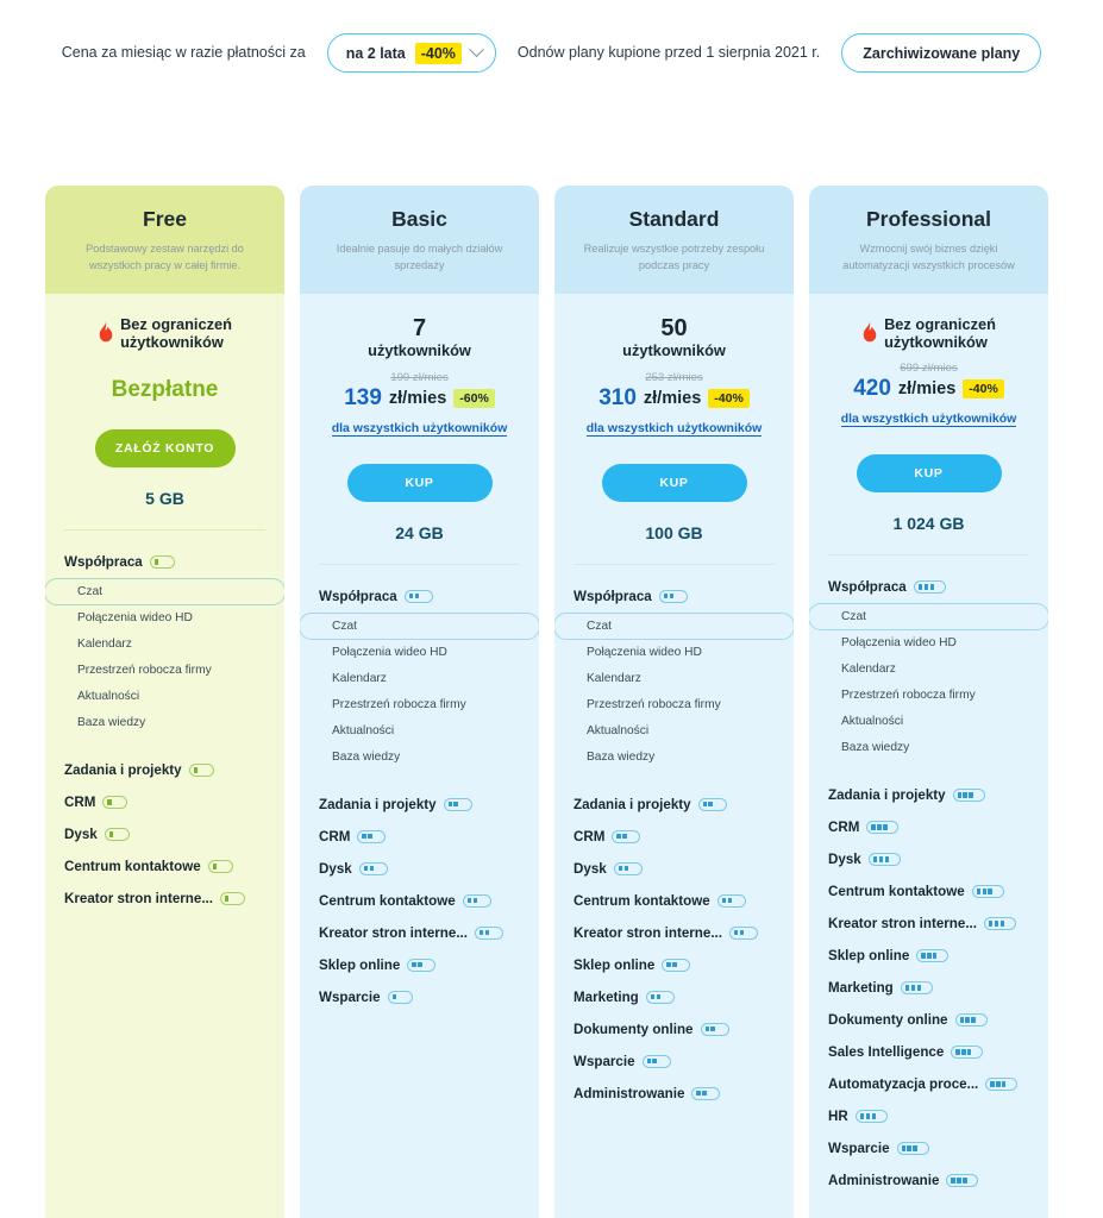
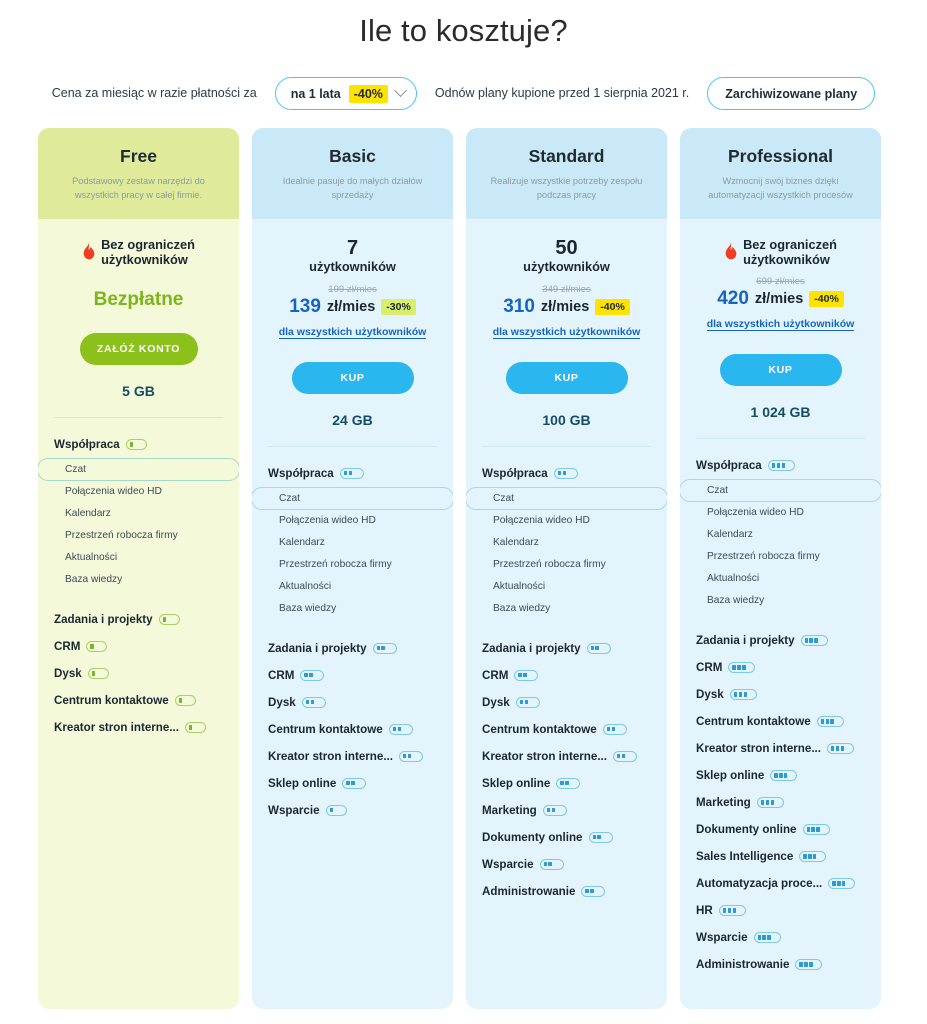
+ Ile to kosztuje?
  Cena za miesiąc w razie płatności za
- na 2 lata
+ na 1 lata
  -40%
  Odnów plany kupione przed 1 sierpnia 2021 r.
  Zarchiwizowane plany
  Free
  Podstawowy zestaw narzędzi do wszystkich pracy w całej firmie.
  Bez ograniczeń
  użytkowników
  Bezpłatne
  ZAŁÓŻ KONTO
  5 GB
  Współpraca
  Czat
  Połączenia wideo HD
  Kalendarz
  Przestrzeń robocza firmy
  Aktualności
  Baza wiedzy
  Zadania i projekty
  CRM
  Dysk
  Centrum kontaktowe
  Kreator stron interne...
  Basic
  Idealnie pasuje do małych działów sprzedaży
  7
  użytkowników
  199 zł/mies
  139
  zł/mies
- -60%
+ -30%
  dla wszystkich użytkowników
  KUP
  24 GB
  Współpraca
  Czat
  Połączenia wideo HD
  Kalendarz
  Przestrzeń robocza firmy
  Aktualności
  Baza wiedzy
  Zadania i projekty
  CRM
  Dysk
  Centrum kontaktowe
  Kreator stron interne...
  Sklep online
  Wsparcie
  Standard
  Realizuje wszystkie potrzeby zespołu podczas pracy
  50
  użytkowników
- 253 zł/mies
+ 349 zł/mies
  310
  zł/mies
  -40%
  dla wszystkich użytkowników
  KUP
  100 GB
  Współpraca
  Czat
  Połączenia wideo HD
  Kalendarz
  Przestrzeń robocza firmy
  Aktualności
  Baza wiedzy
  Zadania i projekty
  CRM
  Dysk
  Centrum kontaktowe
  Kreator stron interne...
  Sklep online
  Marketing
  Dokumenty online
  Wsparcie
  Administrowanie
  Professional
  Wzmocnij swój biznes dzięki automatyzacji wszystkich procesów
  Bez ograniczeń
  użytkowników
  699 zł/mies
  420
  zł/mies
  -40%
  dla wszystkich użytkowników
  KUP
  1 024 GB
  Współpraca
  Czat
  Połączenia wideo HD
  Kalendarz
  Przestrzeń robocza firmy
  Aktualności
  Baza wiedzy
  Zadania i projekty
  CRM
  Dysk
  Centrum kontaktowe
  Kreator stron interne...
  Sklep online
  Marketing
  Dokumenty online
  Sales Intelligence
  Automatyzacja proce...
  HR
  Wsparcie
  Administrowanie
